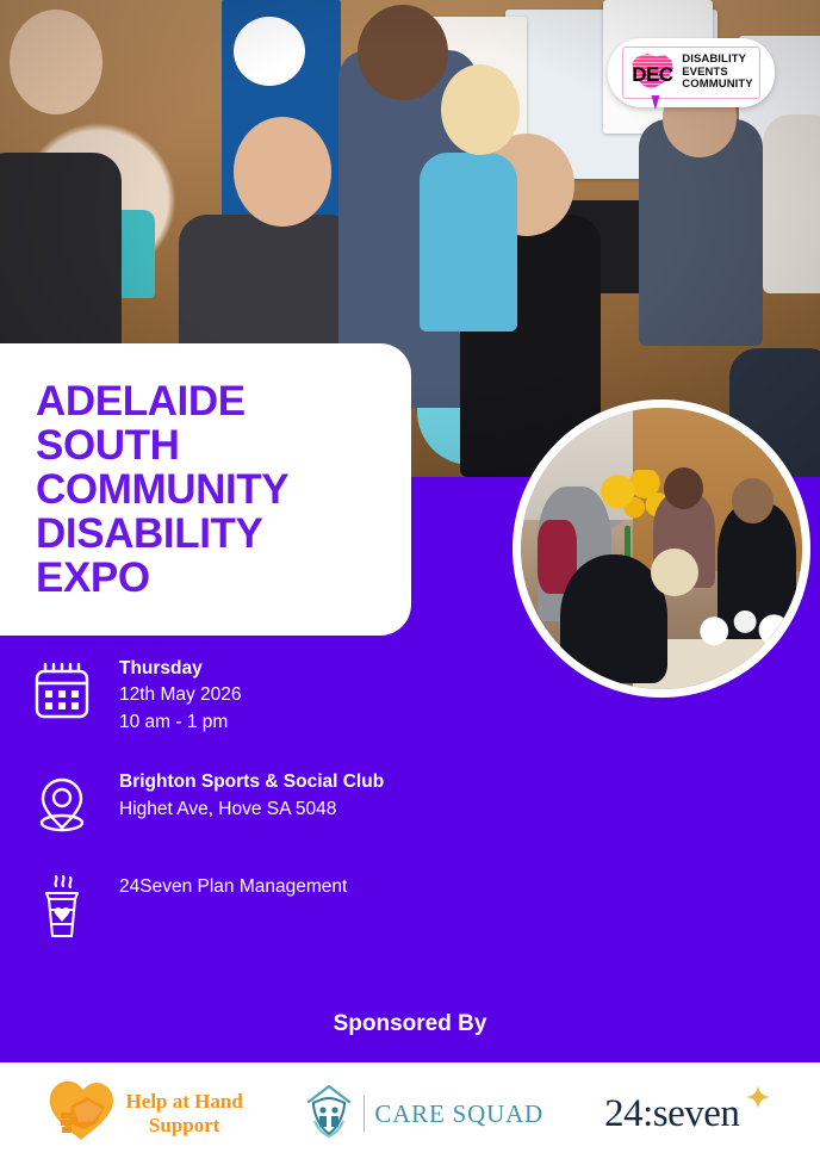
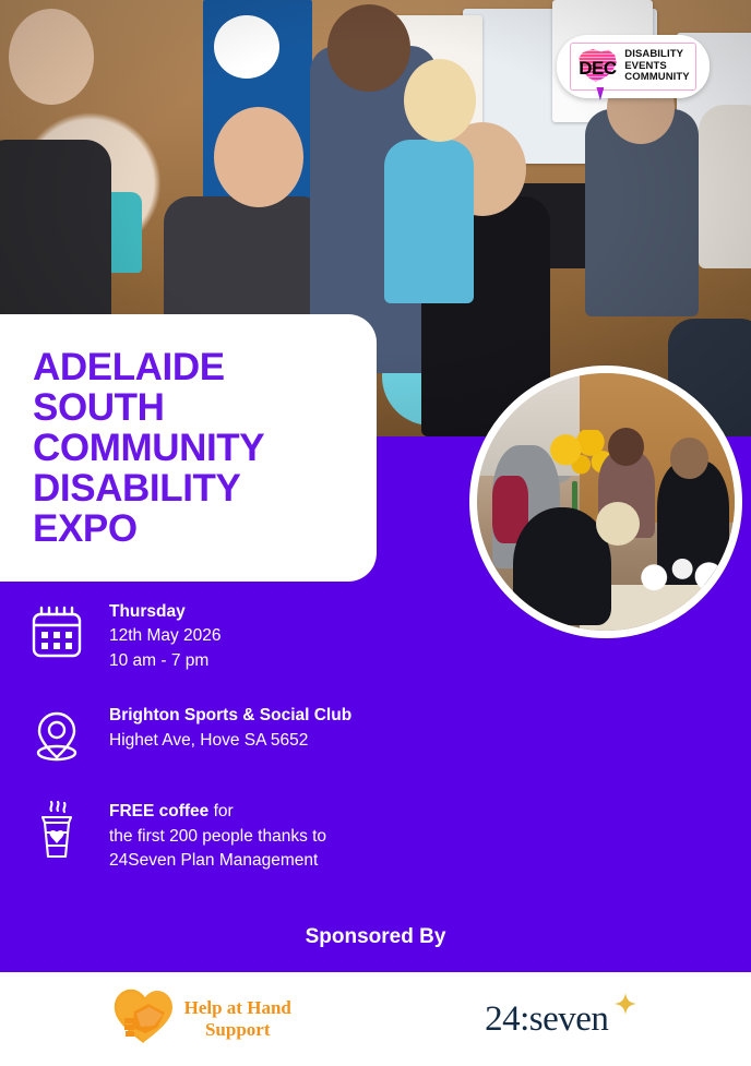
  DEC
  DISABILITY
  EVENTS
  COMMUNITY
  ADELAIDE SOUTH COMMUNITY DISABILITY EXPO
  Thursday
  12th May 2026
- 10 am - 1 pm
+ 10 am - 7 pm
  Brighton Sports & Social Club
- Highet Ave, Hove SA 5048
+ Highet Ave, Hove SA 5652
+ FREE coffee for
+ the first 200 people thanks to
  24Seven Plan Management
  Sponsored By
  Help at Hand
  Support
- CARE SQUAD
  24:seven
